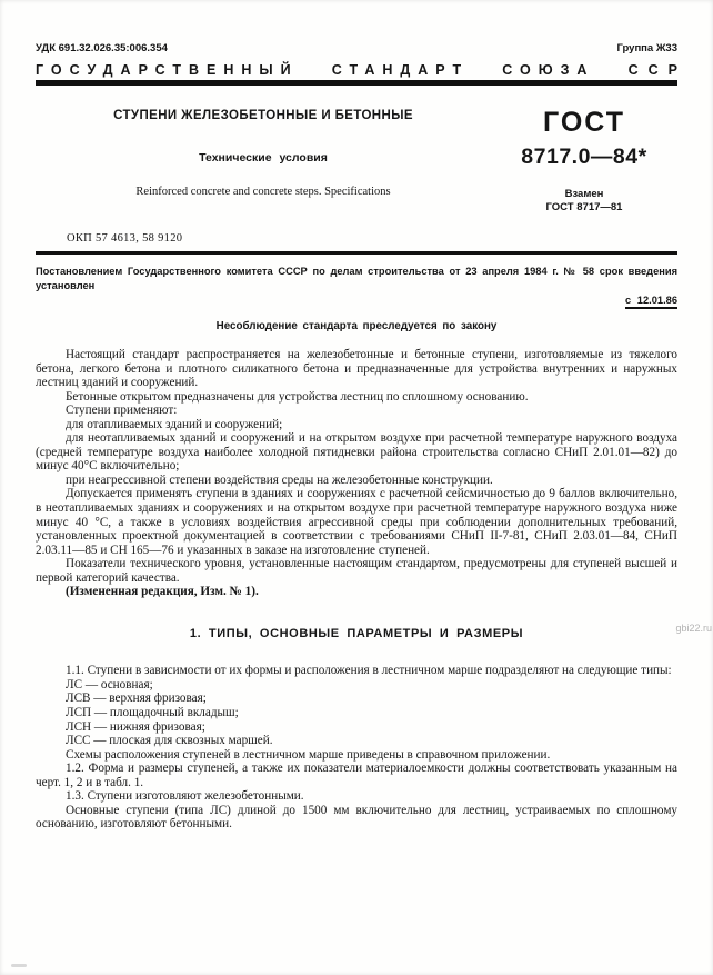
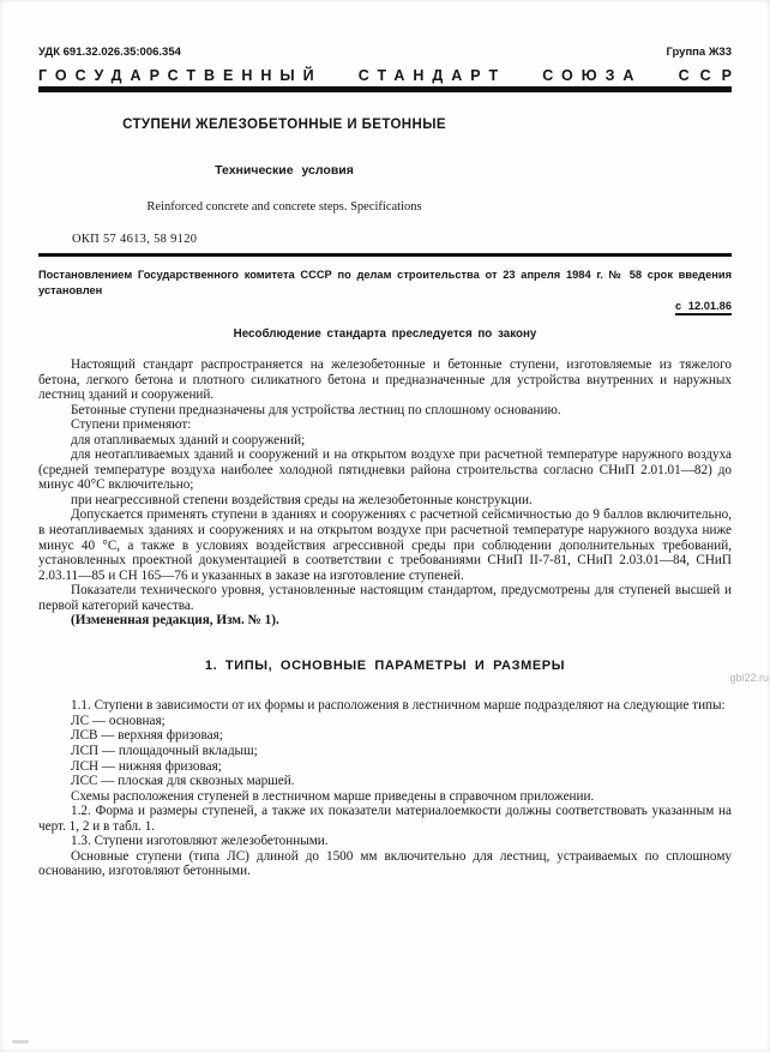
  УДК 691.32.026.35:006.354
  Группа Ж33
  ГОСУДАРСТВЕННЫЙ
  СТАНДАРТ
  СОЮЗА
  ССР
  СТУПЕНИ ЖЕЛЕЗОБЕТОННЫЕ И БЕТОННЫЕ
  Технические условия
  Reinforced concrete and concrete steps. Specifications
- ГОСТ
- 8717.0—84*
- Взамен
- ГОСТ 8717—81
  ОКП 57 4613, 58 9120
  Постановлением Государственного комитета СССР по делам строительства от 23 апреля 1984 г. № 58 срок введения установлен
  с 12.01.86
  Несоблюдение стандарта преследуется по закону
  Настоящий стандарт распространяется на железобетонные и бетонные ступени, изготовляемые из тяжелого бетона, легкого бетона и плотного силикатного бетона и предназначенные для устройства внутренних и наружных лестниц зданий и сооружений.
- Бетонные открытом предназначены для устройства лестниц по сплошному основанию.
+ Бетонные ступени предназначены для устройства лестниц по сплошному основанию.
  Ступени применяют:
  для отапливаемых зданий и сооружений;
  для неотапливаемых зданий и сооружений и на открытом воздухе при расчетной температуре наружного воздуха (средней температуре воздуха наиболее холодной пятидневки района строительства согласно СНиП 2.01.01—82) до минус 40°С включительно;
  при неагрессивной степени воздействия среды на железобетонные конструкции.
  Допускается применять ступени в зданиях и сооружениях с расчетной сейсмичностью до 9 баллов включительно, в неотапливаемых зданиях и сооружениях и на открытом воздухе при расчетной температуре наружного воздуха ниже минус 40 °С, а также в условиях воздействия агрессивной среды при соблюдении дополнительных требований, установленных проектной документацией в соответствии с требованиями СНиП II-7-81, СНиП 2.03.01—84, СНиП 2.03.11—85 и СН 165—76 и указанных в заказе на изготовление ступеней.
  Показатели технического уровня, установленные настоящим стандартом, предусмотрены для ступеней высшей и первой категорий качества.
  (Измененная редакция, Изм. № 1).
  1. ТИПЫ, ОСНОВНЫЕ ПАРАМЕТРЫ И РАЗМЕРЫ
  1.1. Ступени в зависимости от их формы и расположения в лестничном марше подразделяют на следующие типы:
  ЛС — основная;
  ЛСВ — верхняя фризовая;
  ЛСП — площадочный вкладыш;
  ЛСН — нижняя фризовая;
  ЛСС — плоская для сквозных маршей.
  Схемы расположения ступеней в лестничном марше приведены в справочном приложении.
  1.2. Форма и размеры ступеней, а также их показатели материалоемкости должны соответствовать указанным на черт. 1, 2 и в табл. 1.
  1.3. Ступени изготовляют железобетонными.
  Основные ступени (типа ЛС) длиной до 1500 мм включительно для лестниц, устраиваемых по сплошному основанию, изготовляют бетонными.
  gbi22.ru
